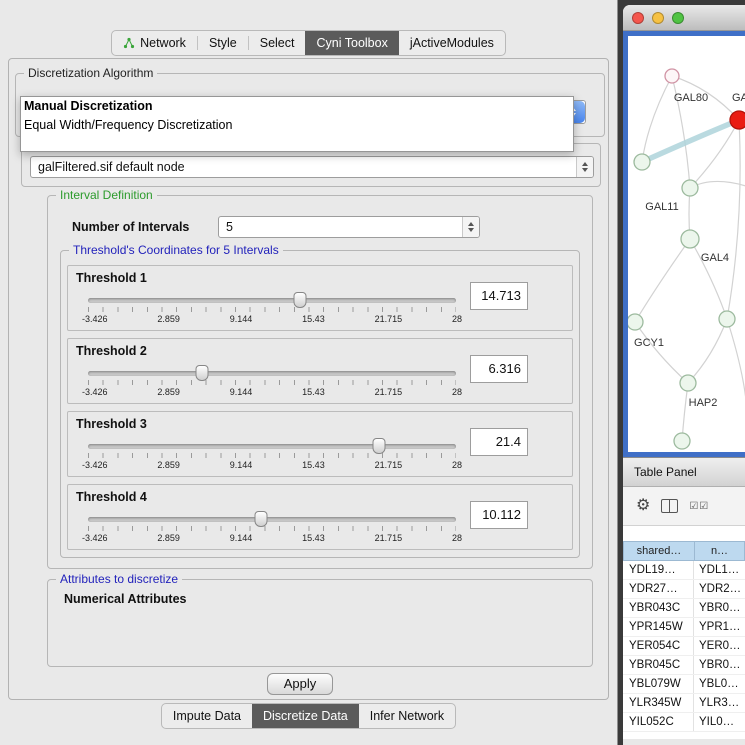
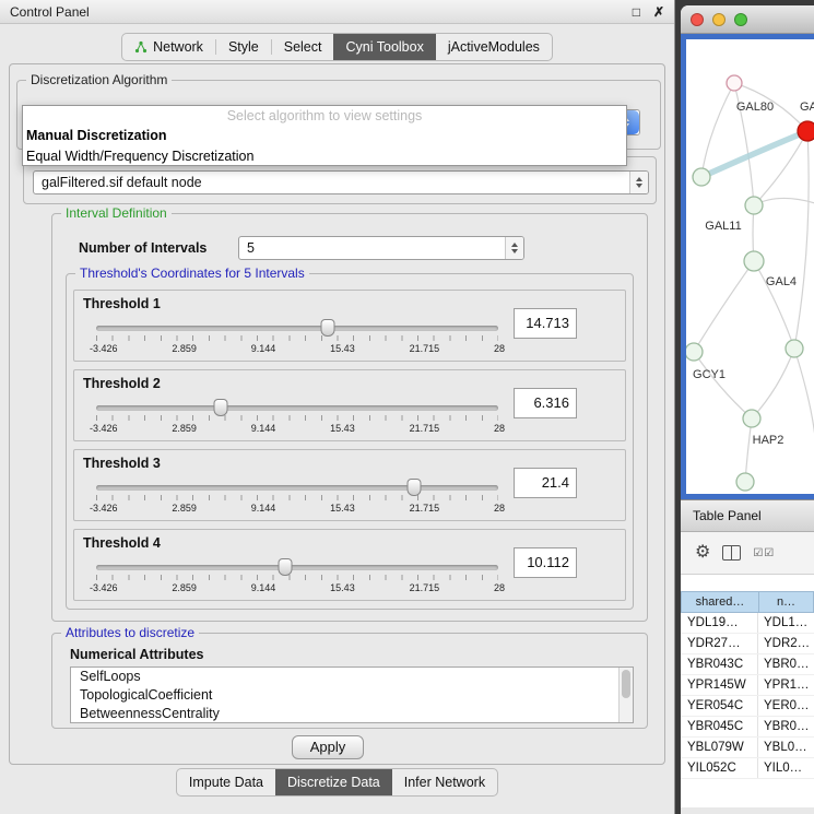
+ Control Panel
+ □
+ ✗
  Network
  Style
  Select
  Cyni Toolbox
  jActiveModules
  Discretization Algorithm
+ Select algorithm to view settings
  Manual Discretization
  Equal Width/Frequency Discretization
  galFiltered.sif default node
  Interval Definition
  Number of Intervals
  5
  Threshold's Coordinates for 5 Intervals
  Threshold 1
  -3.426
  2.859
  9.144
  15.43
  21.715
  28
  14.713
  Threshold 2
  -3.426
  2.859
  9.144
  15.43
  21.715
  28
  6.316
  Threshold 3
  -3.426
  2.859
  9.144
  15.43
  21.715
  28
  21.4
  Threshold 4
  -3.426
  2.859
  9.144
  15.43
  21.715
  28
  10.112
  Attributes to discretize
  Numerical Attributes
+ SelfLoops
+ TopologicalCoefficient
+ BetweennessCentrality
  Apply
  Impute Data
  Discretize Data
  Infer Network
  GAL80
  GA
  GAL11
  GAL4
  GCY1
  HAP2
  Table Panel
  ⚙
  ☑☑
  shared…
  n…
  YDL19…
  YDL1…
  YDR27…
  YDR2…
  YBR043C
  YBR0…
  YPR145W
  YPR1…
  YER054C
  YER0…
  YBR045C
  YBR0…
  YBL079W
  YBL0…
- YLR345W
- YLR3…
  YIL052C
  YIL0…
